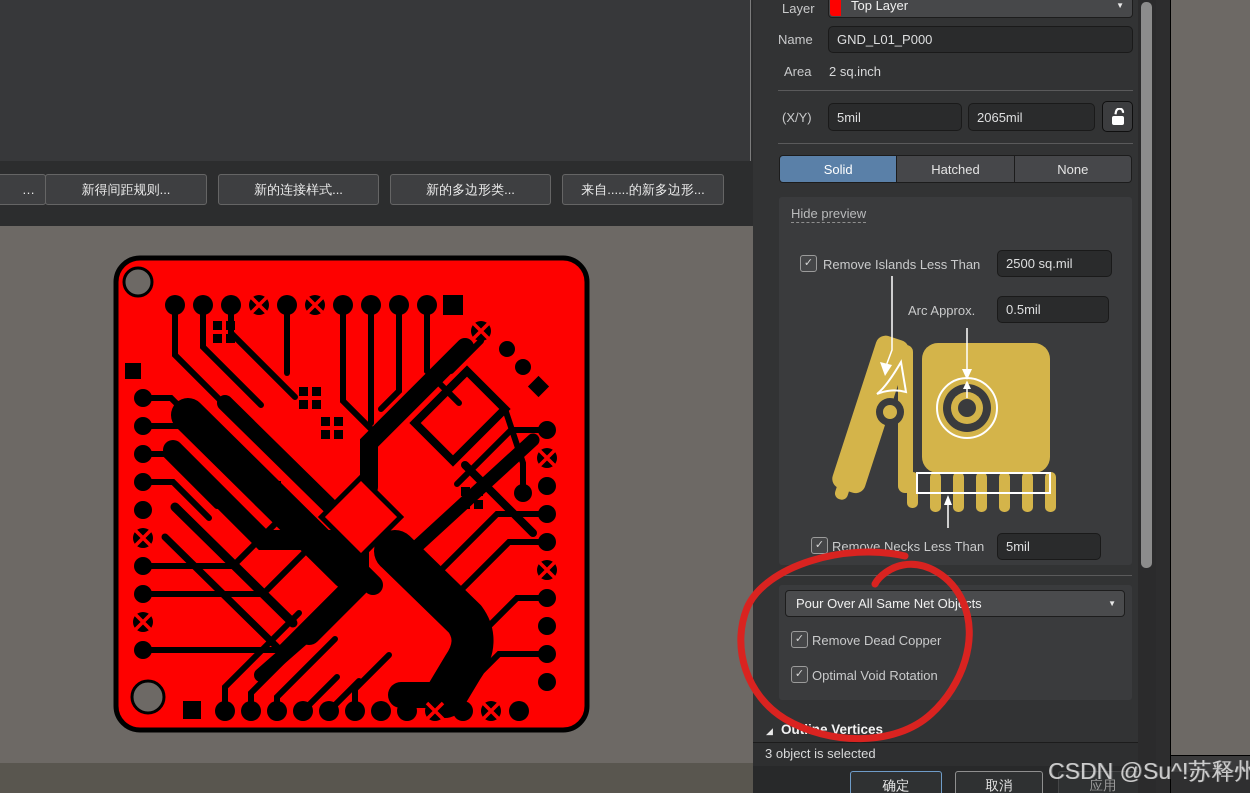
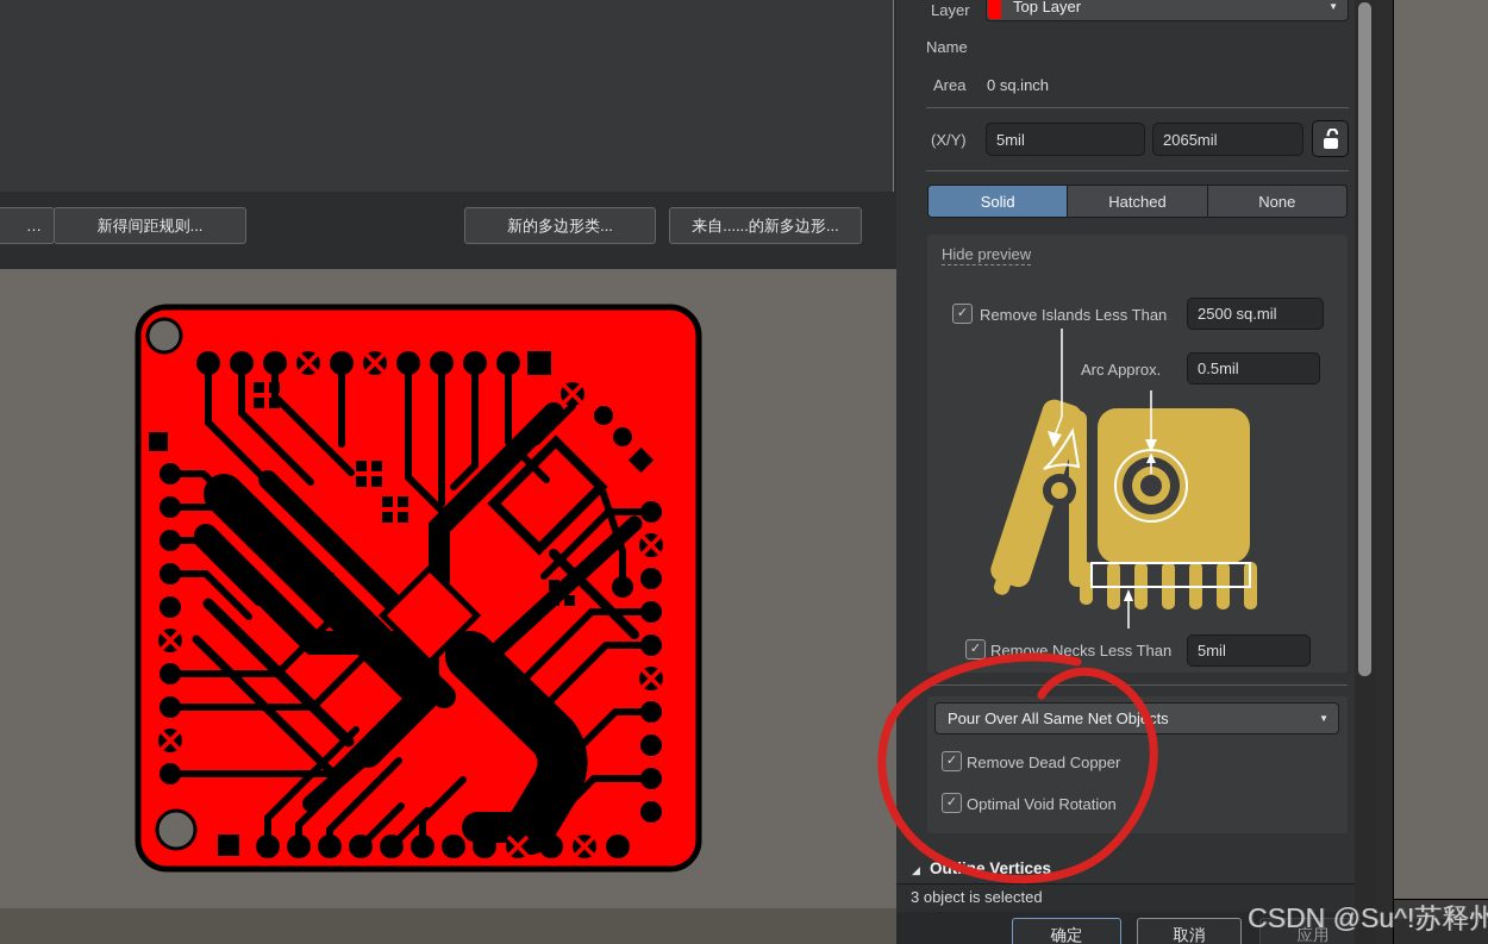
  …
  新得间距规则...
- 新的连接样式...
  新的多边形类...
  来自......的新多边形...
  Layer
  Top Layer
  ▼
  Name
- GND_L01_P000
  Area
- 2 sq.inch
+ 0 sq.inch
  (X/Y)
  5mil
  2065mil
  Solid
  Hatched
  None
  Hide preview
  ✓
  Remove Islands Less Than
  2500 sq.mil
  Arc Approx.
  0.5mil
  ✓
  Remove Necks Less Than
  5mil
  Pour Over All Same Net Objcts
  ▼
  ✓
  Remove Dead Copper
  ✓
  Optimal Void Rotation
  ◢
  Oue Vertices
  3 object is selected
  确定
  取消
  应用
  CSDN @Su^!苏释州
